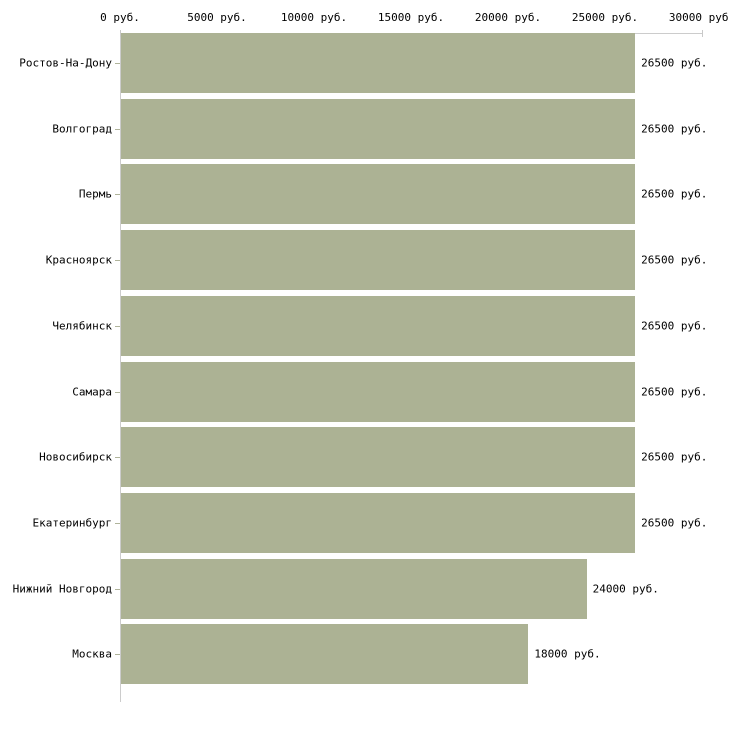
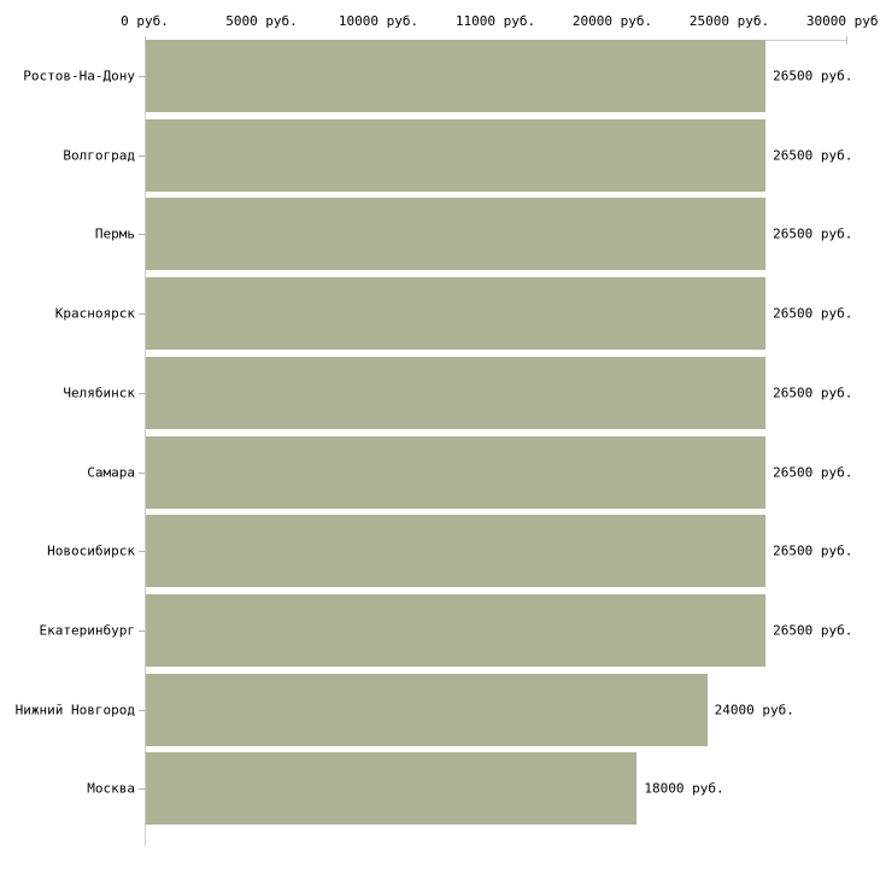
  0 руб.
  5000 руб.
  10000 руб.
- 15000 руб.
+ 11000 руб.
  20000 руб.
  25000 руб.
  30000 руб
  Ростов-На-Дону
  26500 руб.
  Волгоград
  26500 руб.
  Пермь
  26500 руб.
  Красноярск
  26500 руб.
  Челябинск
  26500 руб.
  Самара
  26500 руб.
  Новосибирск
  26500 руб.
  Екатеринбург
  26500 руб.
  Нижний Новгород
  24000 руб.
  Москва
  18000 руб.
